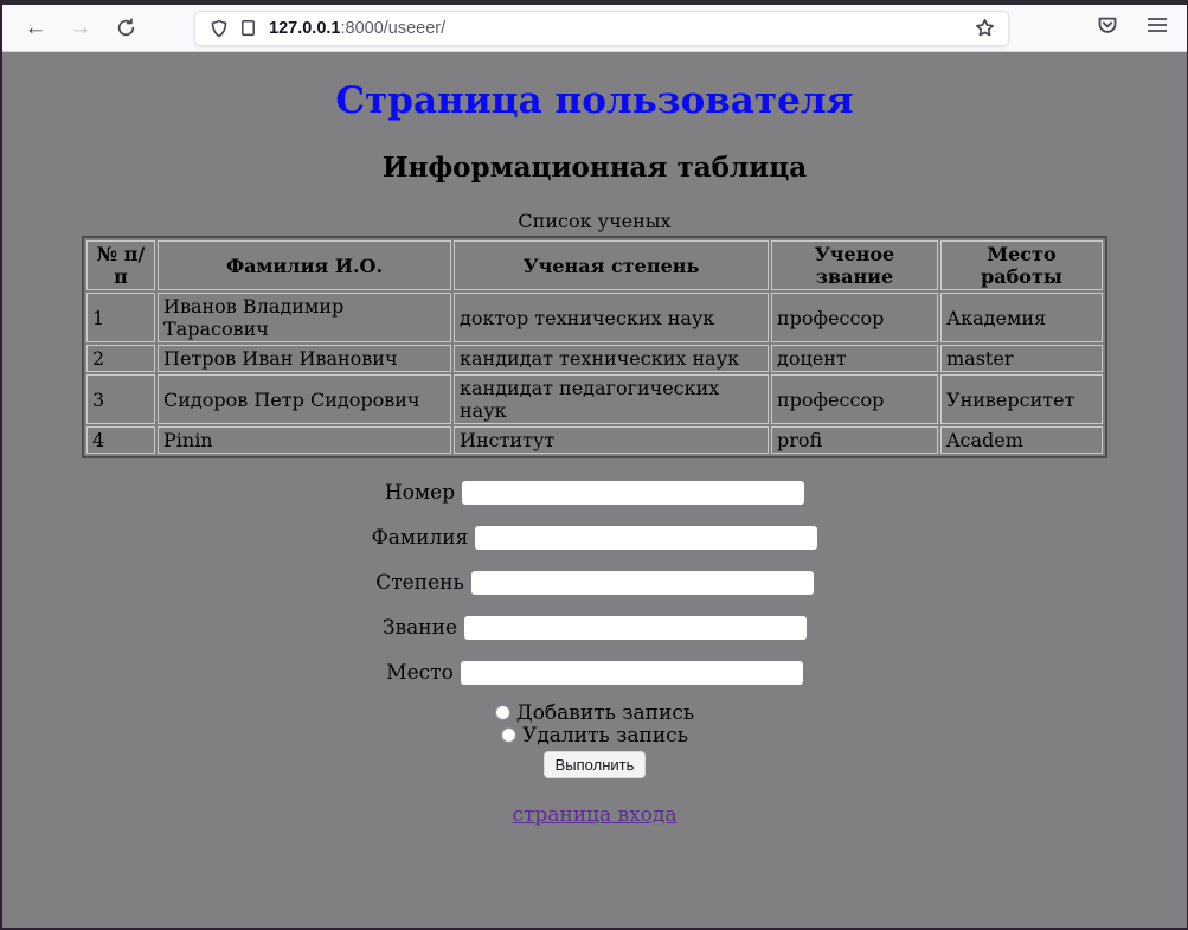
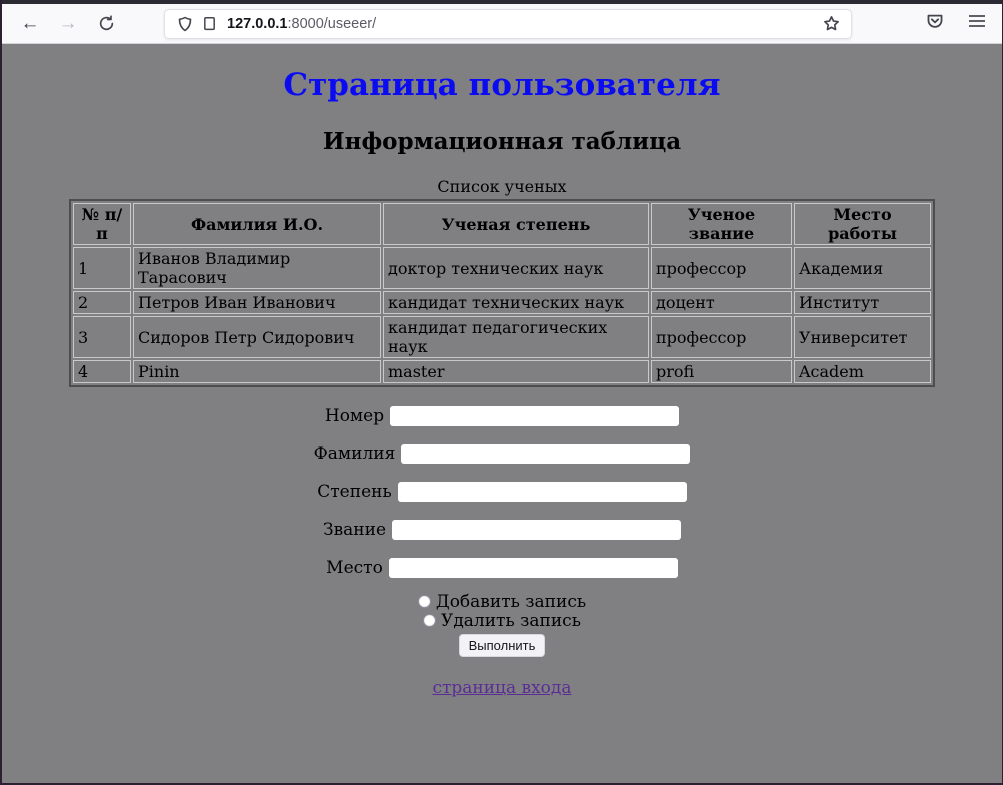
  ←
  →
  127.0.0.1:8000/useeer/
  Страница пользователя
  Информационная таблица
  Список ученых
  № п/п	Фамилия И.О.	Ученая степень	Ученое звание	Место работы
  1	Иванов Владимир Тарасович	доктор технических наук	профессор	Академия
- 2	Петров Иван Иванович	кандидат технических наук	доцент	master
+ 2	Петров Иван Иванович	кандидат технических наук	доцент	Институт
  3	Сидоров Петр Сидорович	кандидат педагогических наук	профессор	Университет
- 4	Pinin	Институт	profi	Academ
+ 4	Pinin	master	profi	Academ
  Номер
  Фамилия
  Степень
  Звание
  Место
  Добавить запись
  Удалить запись
  Выполнить
  страница входа
